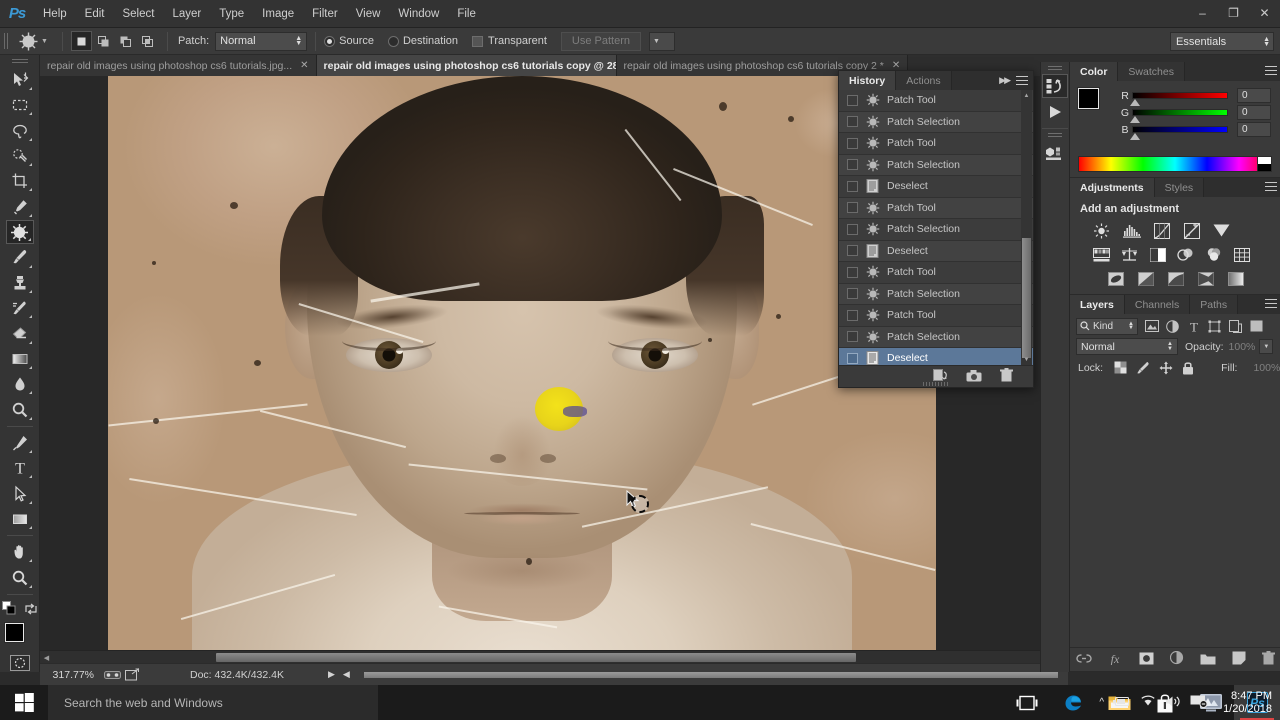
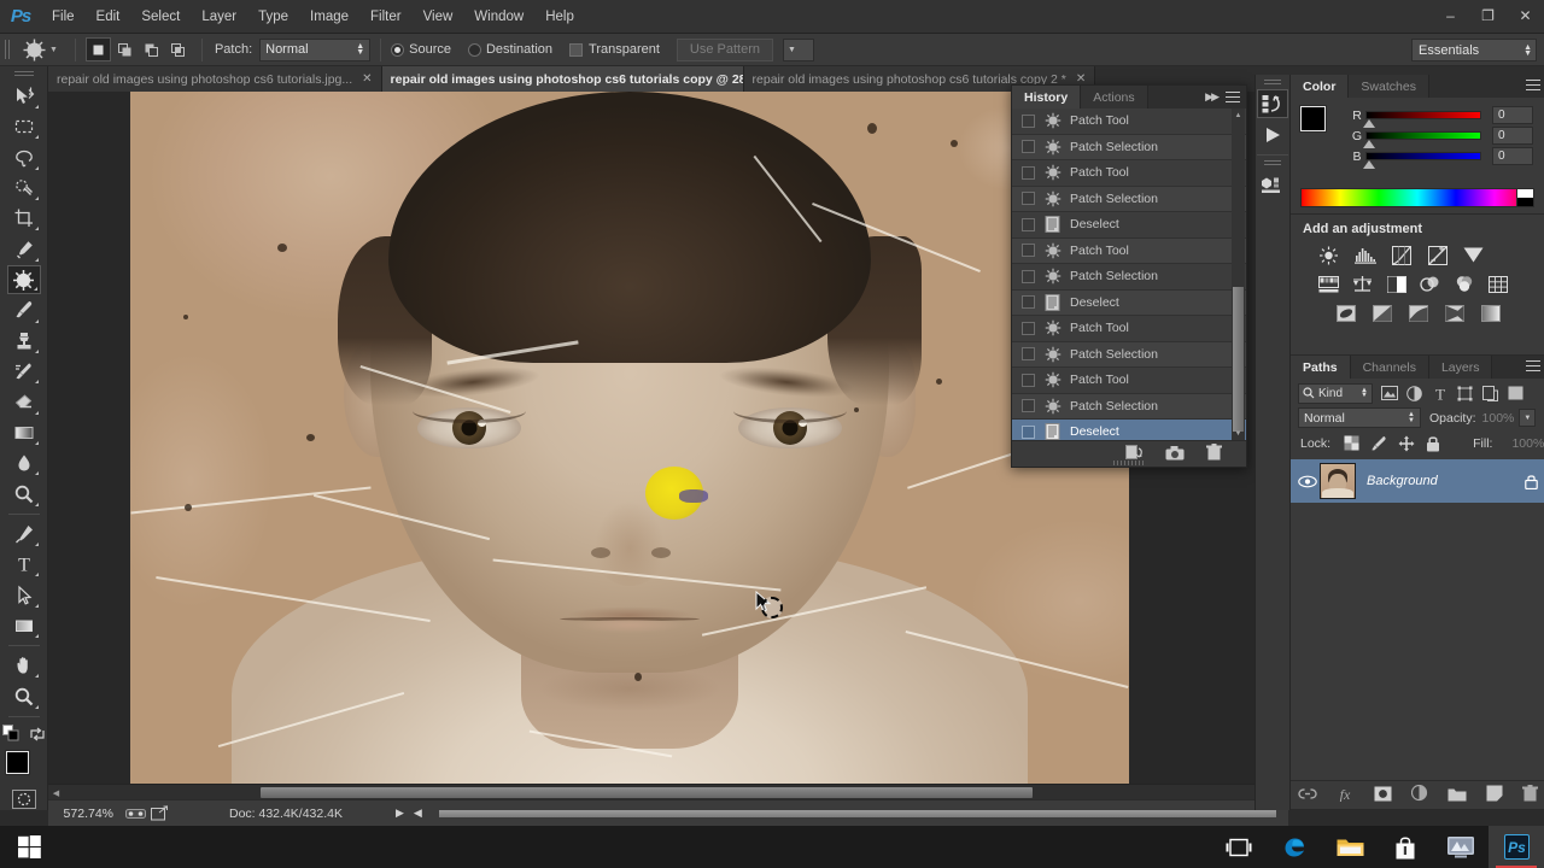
  Ps
- Help
+ File
  Edit
  Select
  Layer
  Type
  Image
  Filter
  View
  Window
- File
+ Help
  –
  ❐
  ✕
  Patch:
  Normal
  Source
  Destination
  Transparent
  Use Pattern
  Essentials
  repair old images using photoshop cs6 tutorials.jpg...
  ✕
  repair old images using photoshop cs6 tutorials copy @ 2
  repair old images using photoshop cs6 tutorials copy 2 *
  ✕
  T
- 317.77%
+ 572.74%
  Doc: 432.4K/432.4K
  ▶
  ◀
  History
  Actions
  ▶▶
  Patch Tool
  Patch Selection
  Patch Tool
  Patch Selection
  Deselect
  Patch Tool
  Patch Selection
  Deselect
  Patch Tool
  Patch Selection
  Patch Tool
  Patch Selection
  Deselect
  Color
  Swatches
  R
  0
  G
  0
  B
  0
- Adjustments
- Styles
  Add an adjustment
- Layers
+ Paths
  Channels
- Paths
+ Layers
  Kind
  T
  Normal
  Opacity:
  100%
  Lock:
  Fill:
  100%
+ Background
  fx
- Search the web and Windows
  Ps
- ^
- 8:47 PM
- 1/20/2018
